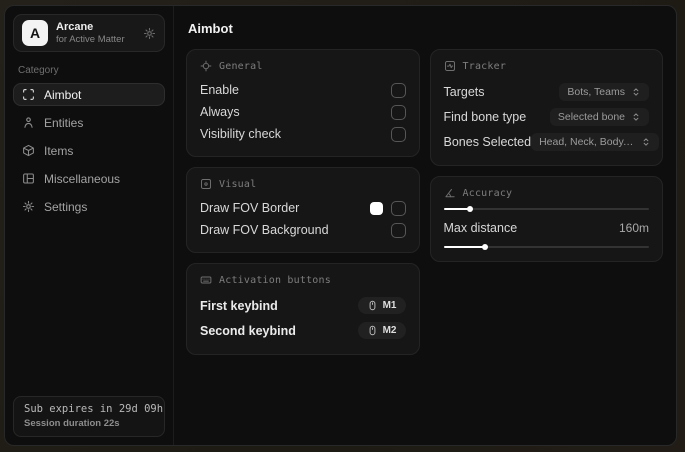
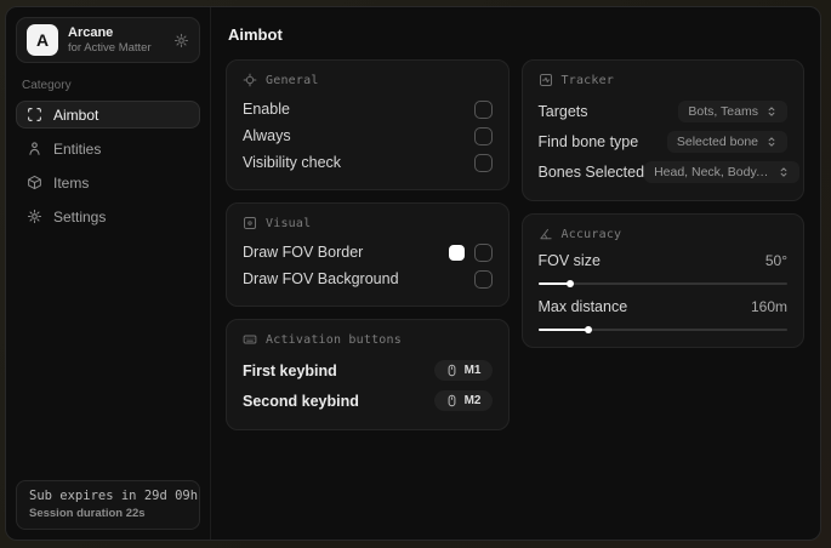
  A
  Arcane
  for Active Matter
  Category
  Aimbot
  Entities
  Items
- Miscellaneous
  Settings
  Sub expires in 29d 09h
  Session duration 22s
  Aimbot
  General
  Enable
  Always
  Visibility check
  Visual
  Draw FOV Border
  Draw FOV Background
  Activation buttons
  First keybind
  M1
  Second keybind
  M2
  Tracker
  Targets
  Bots, Teams
  Find bone type
  Selected bone
  Bones Selected
  Head, Neck, Body, P
  Accuracy
+ FOV size
+ 50°
  Max distance
  160m
